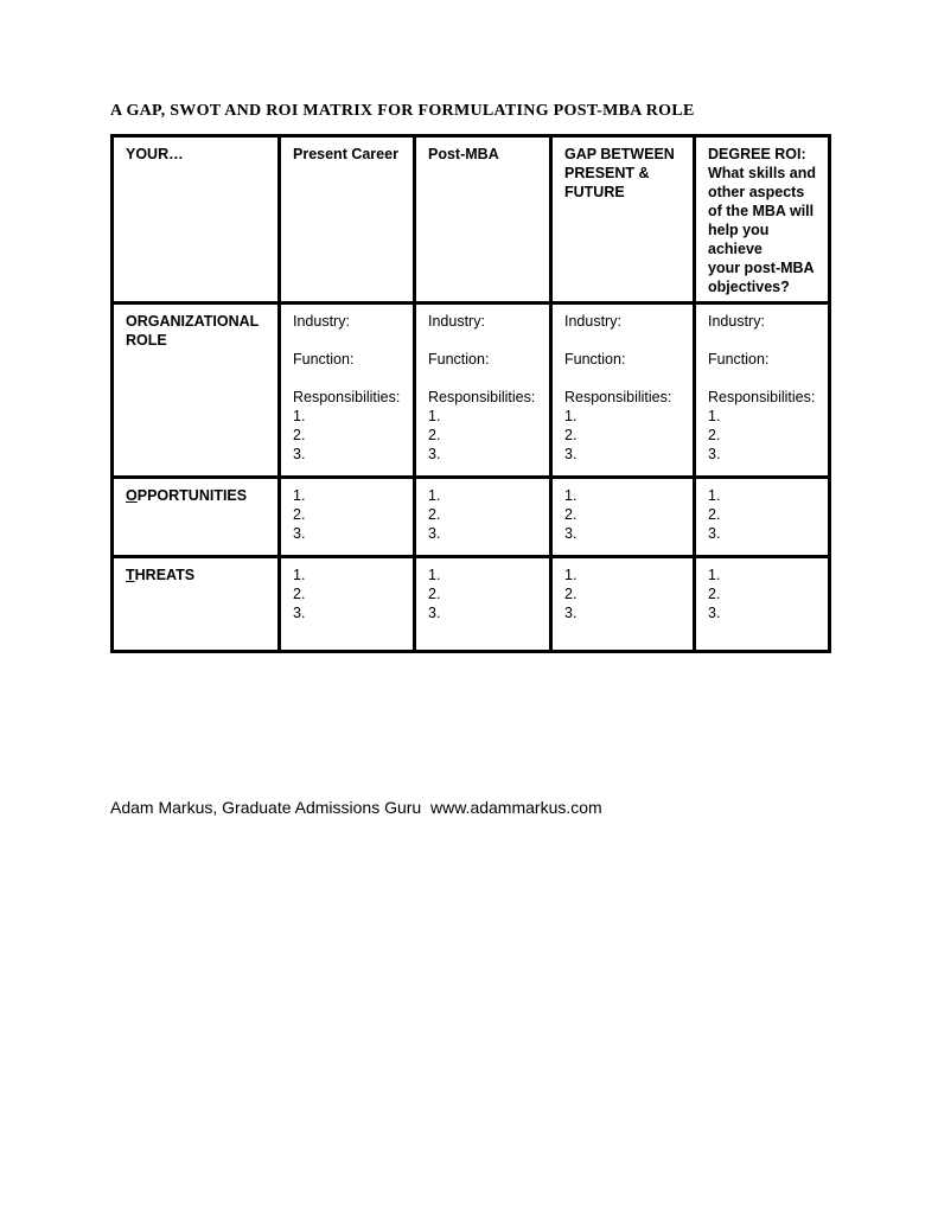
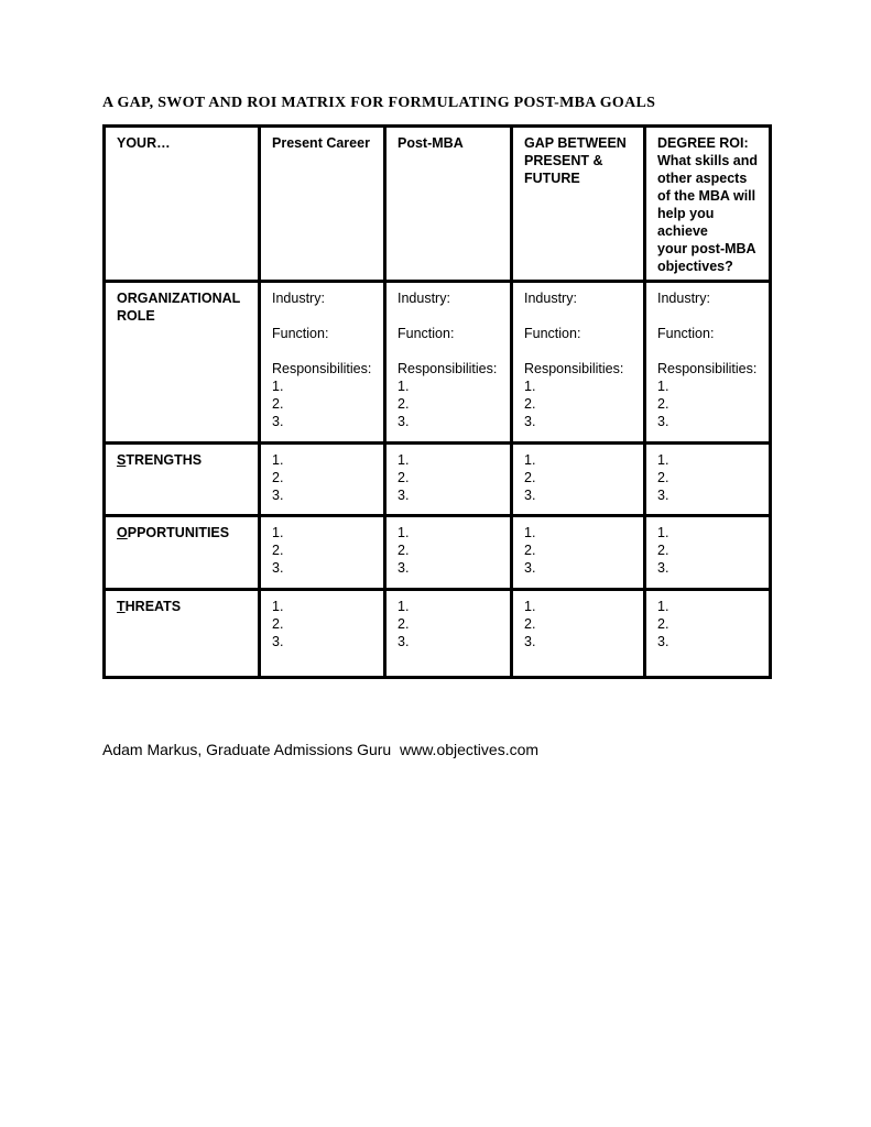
- A GAP, SWOT AND ROI MATRIX FOR FORMULATING POST-MBA ROLE
+ A GAP, SWOT AND ROI MATRIX FOR FORMULATING POST-MBA GOALS
  YOUR…	Present Career	Post-MBA	GAP BETWEEN PRESENT & FUTURE	DEGREE ROI: What skills and other aspects of the MBA will help you achieve your post-MBA objectives?
  ORGANIZATIONAL ROLE	Industry: Function: Responsibilities: 1. 2. 3.	Industry: Function: Responsibilities: 1. 2. 3.	Industry: Function: Responsibilities: 1. 2. 3.	Industry: Function: Responsibilities: 1. 2. 3.
+ STRENGTHS	1. 2. 3.	1. 2. 3.	1. 2. 3.	1. 2. 3.
  OPPORTUNITIES	1. 2. 3.	1. 2. 3.	1. 2. 3.	1. 2. 3.
  THREATS	1. 2. 3.	1. 2. 3.	1. 2. 3.	1. 2. 3.
- Adam Markus, Graduate Admissions Guru www.adammarkus.com
+ Adam Markus, Graduate Admissions Guru www.objectives.com
